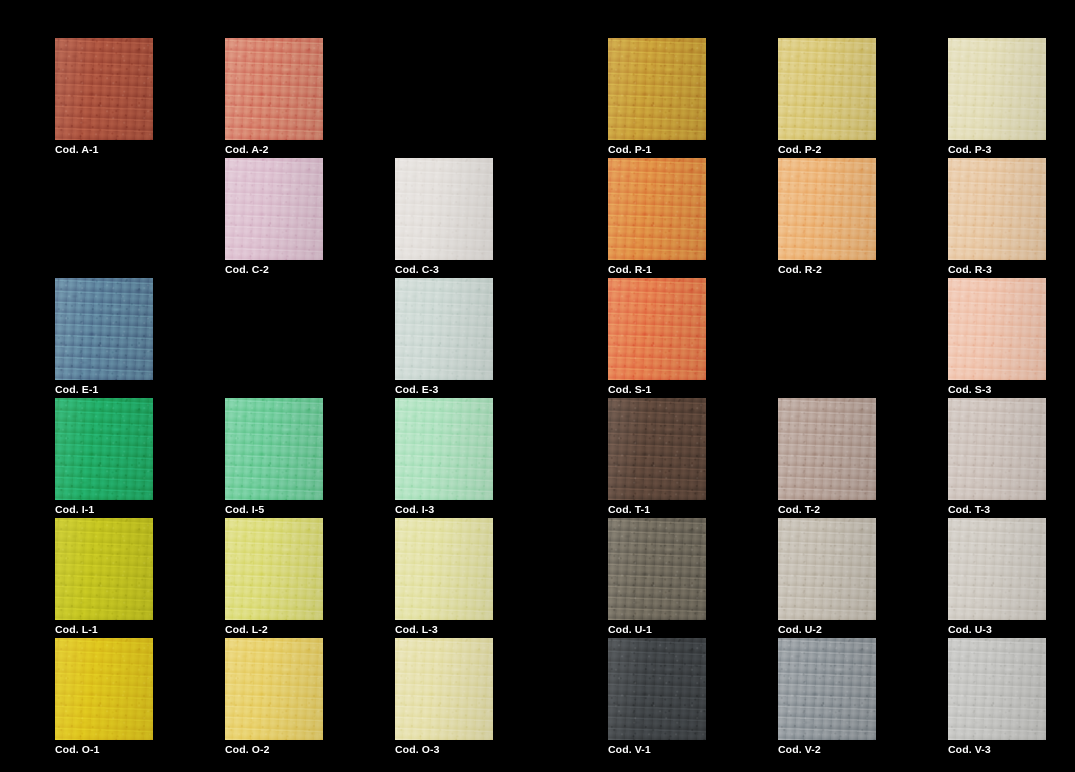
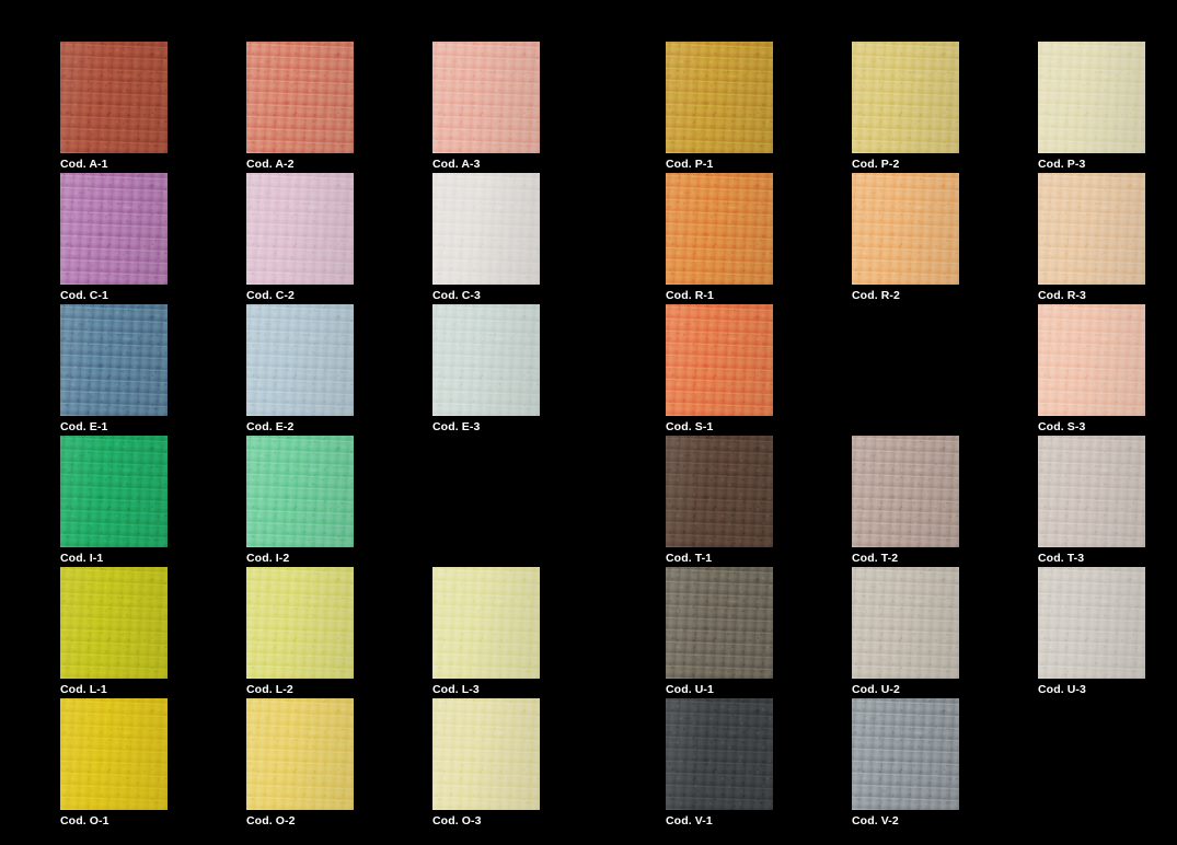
  Cod. A-1
  Cod. A-2
+ Cod. A-3
  Cod. P-1
  Cod. P-2
  Cod. P-3
+ Cod. C-1
  Cod. C-2
  Cod. C-3
  Cod. R-1
  Cod. R-2
  Cod. R-3
  Cod. E-1
+ Cod. E-2
  Cod. E-3
  Cod. S-1
  Cod. S-3
  Cod. I-1
- Cod. I-5
+ Cod. I-2
- Cod. I-3
  Cod. T-1
  Cod. T-2
  Cod. T-3
  Cod. L-1
  Cod. L-2
  Cod. L-3
  Cod. U-1
  Cod. U-2
  Cod. U-3
  Cod. O-1
  Cod. O-2
  Cod. O-3
  Cod. V-1
  Cod. V-2
- Cod. V-3
